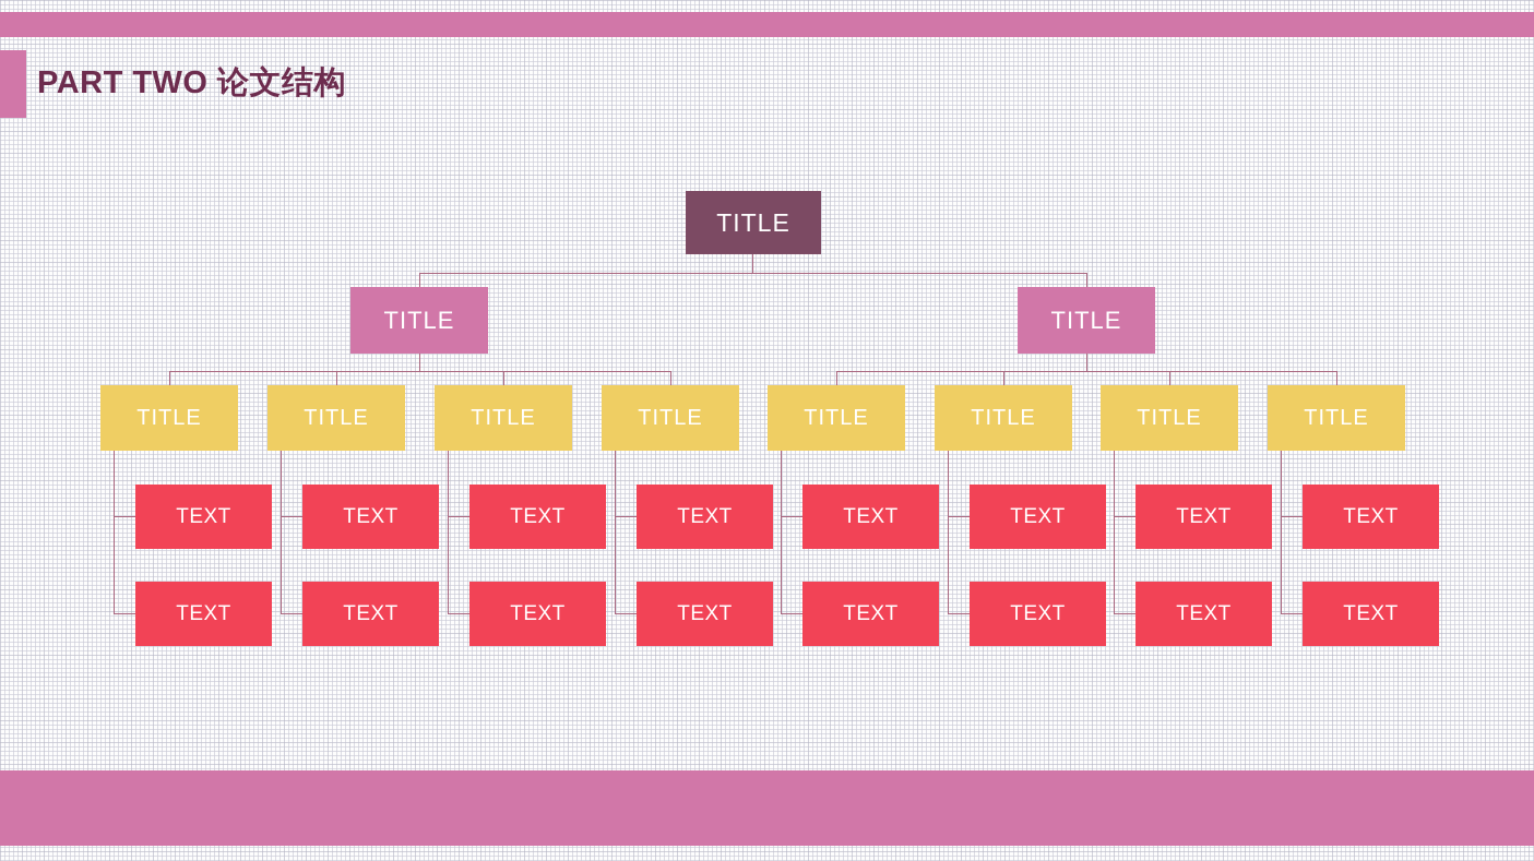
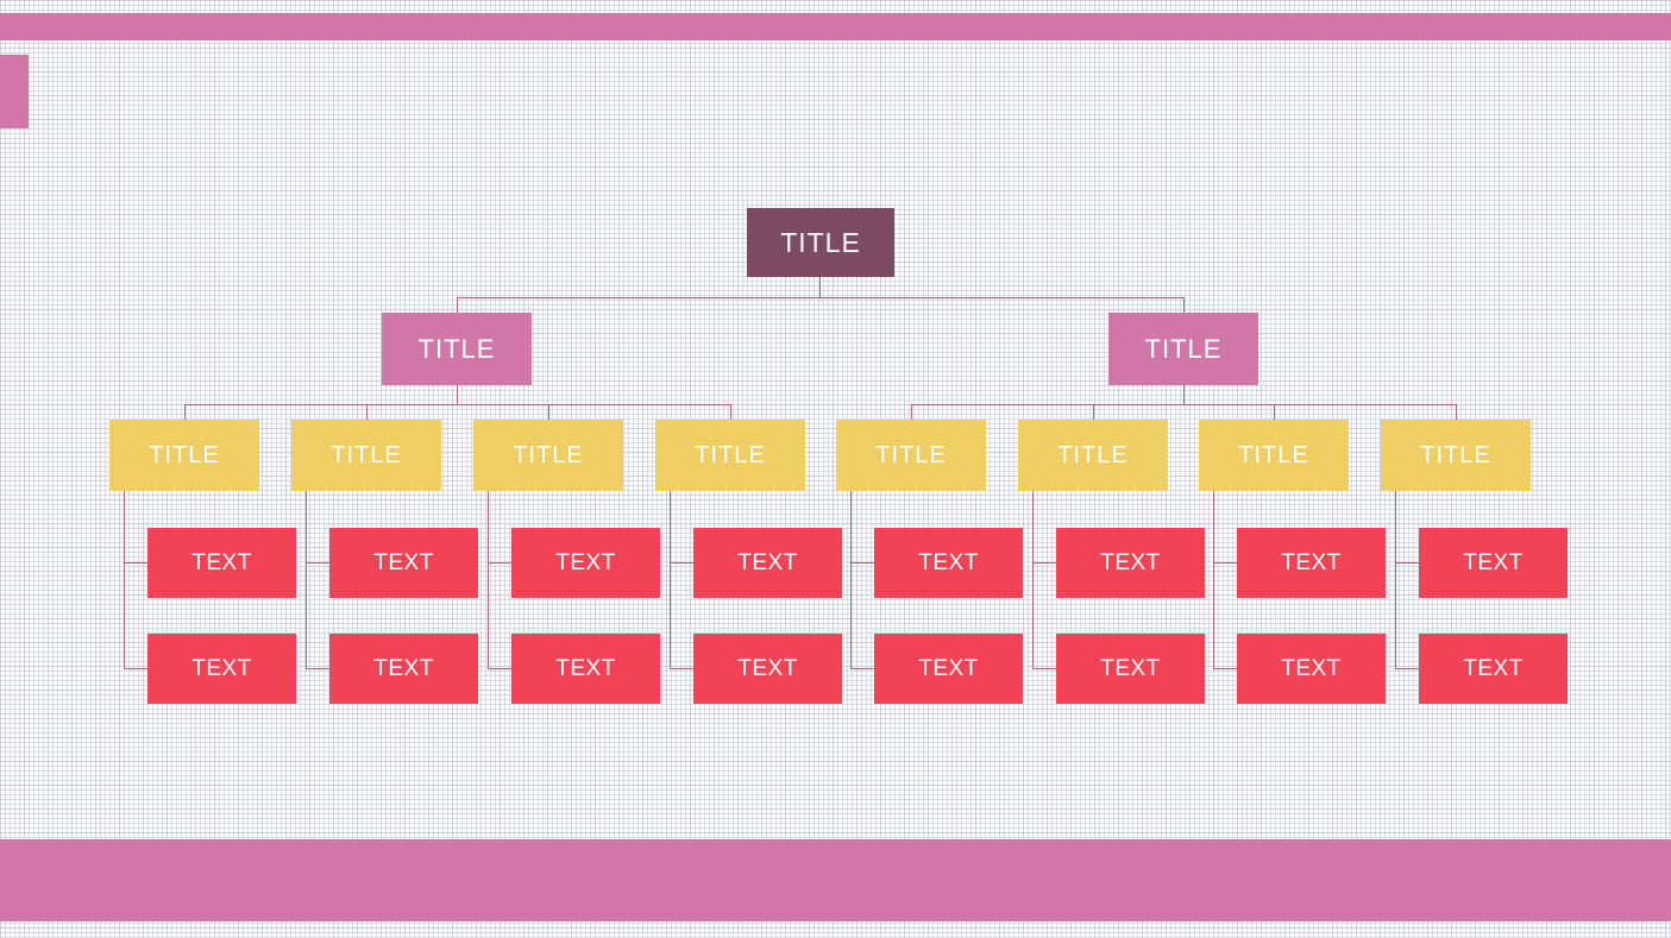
- PART TWO 论文结构
  TITLE
  TITLE
  TITLE
  TITLE
  TITLE
  TITLE
  TITLE
  TITLE
  TITLE
  TITLE
  TITLE
  TEXT
  TEXT
  TEXT
  TEXT
  TEXT
  TEXT
  TEXT
  TEXT
  TEXT
  TEXT
  TEXT
  TEXT
  TEXT
  TEXT
  TEXT
  TEXT
